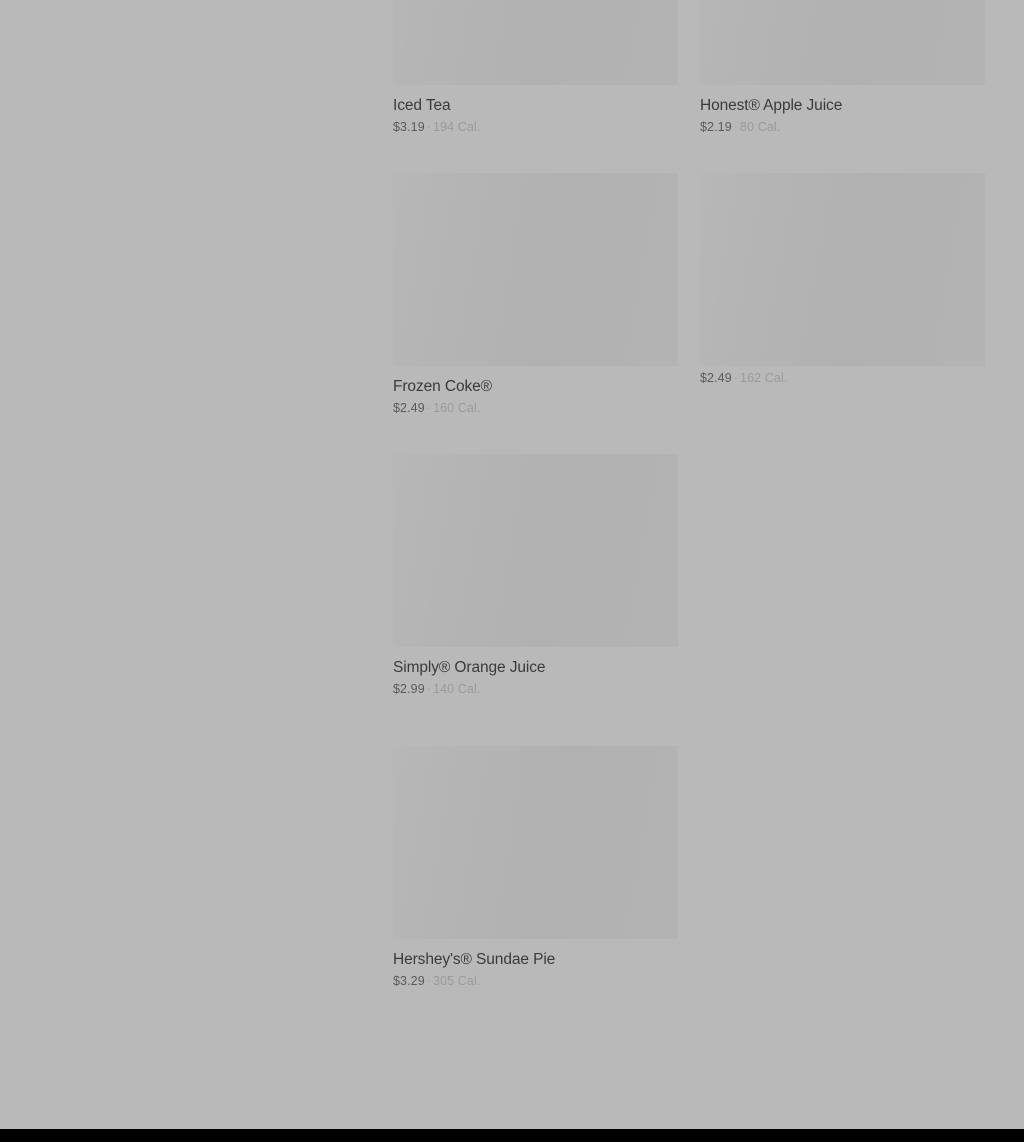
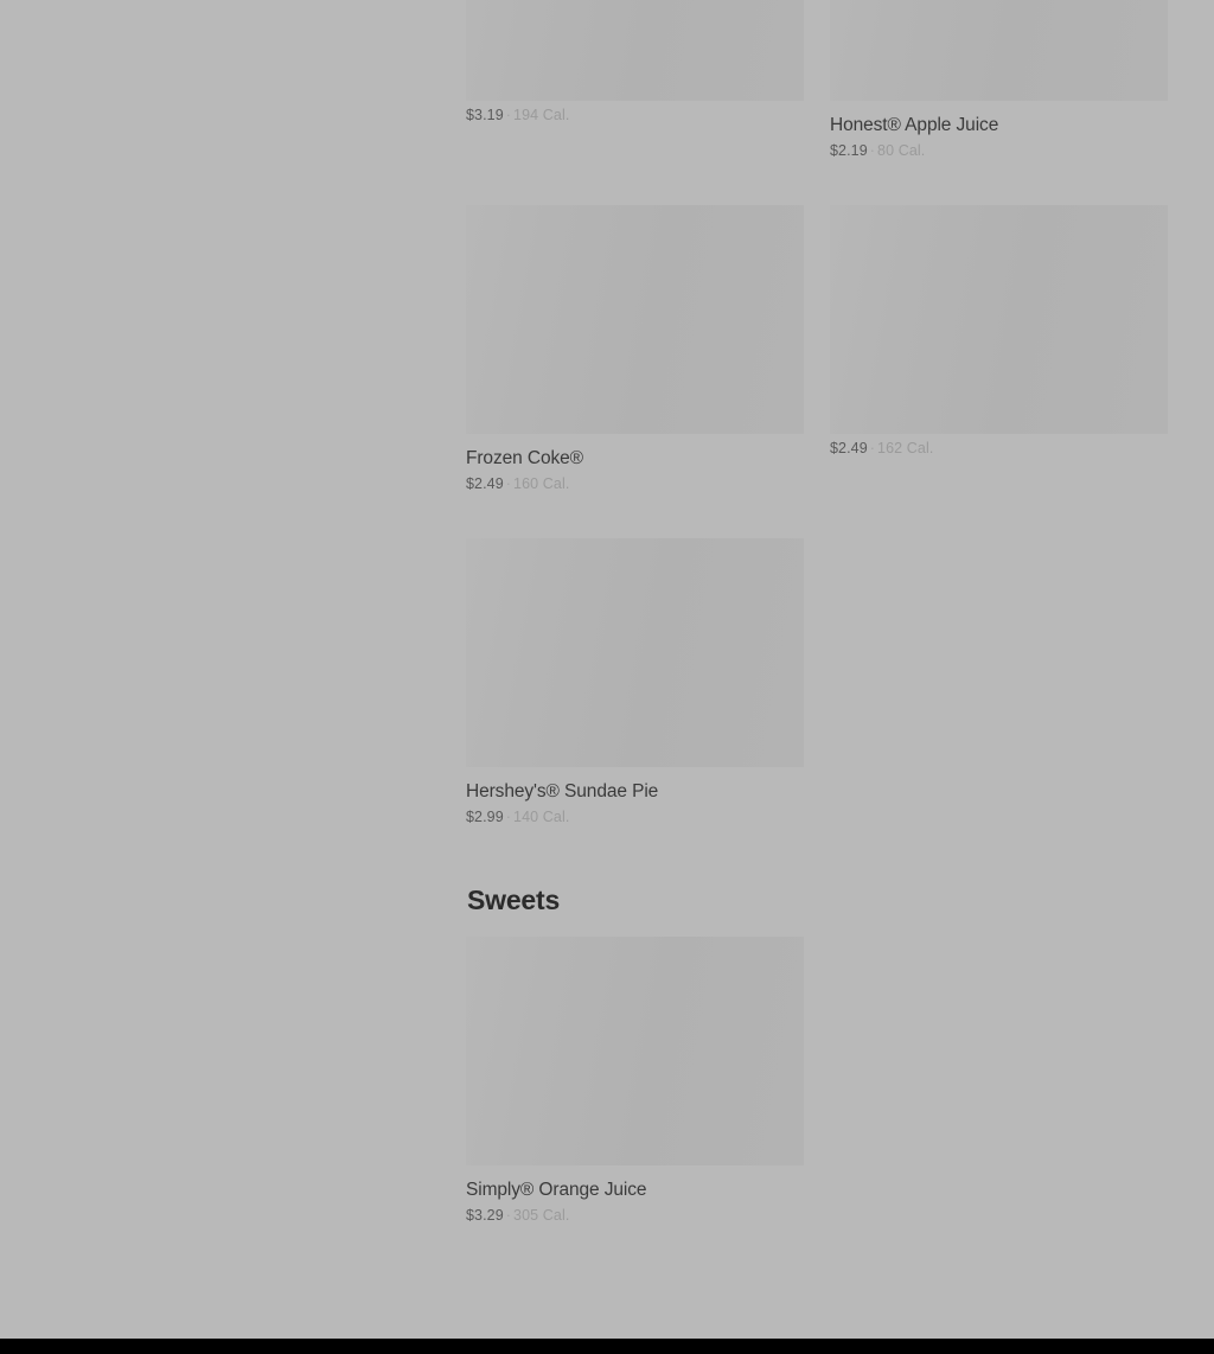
- Iced Tea
  $3.19 194 Cal.
  Honest® Apple Juice
  $2.19 80 Cal.
  Frozen Coke®
  $2.49 160 Cal.
  $2.49 162 Cal.
- Simply® Orange Juice
+ Hershey's® Sundae Pie
  $2.99 140 Cal.
+ Sweets
- Hershey's® Sundae Pie
+ Simply® Orange Juice
  $3.29 305 Cal.
